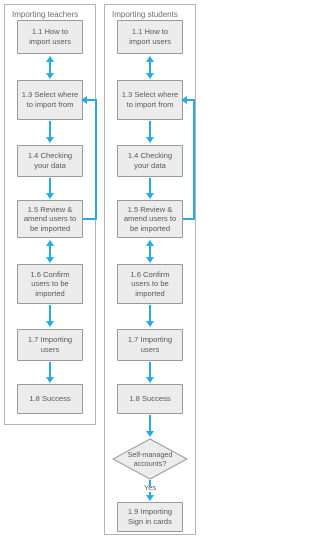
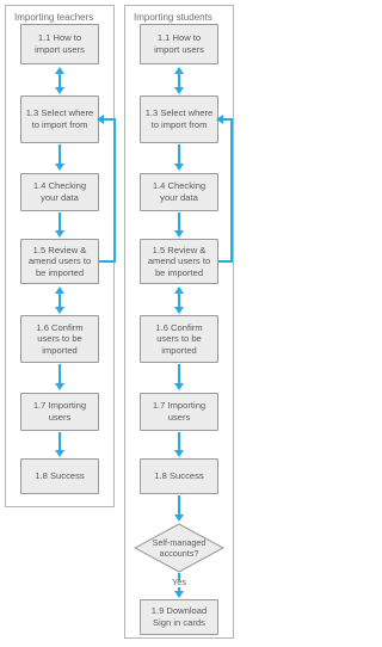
  Importing teachers
  1.1 How to import users
  1.3 Select where to import from
  1.4 Checking your data
  1.5 Review & amend users to be imported
  1.6 Confirm users to be imported
  1.7 Importing users
  1.8 Success
  Importing students
  1.1 How to import users
  1.3 Select where to import from
  1.4 Checking your data
  1.5 Review & amend users to be imported
  1.6 Confirm users to be imported
  1.7 Importing users
  1.8 Success
  Self-managed accounts?
  Yes
- 1.9 Importing Sign in cards
+ 1.9 Download Sign in cards
